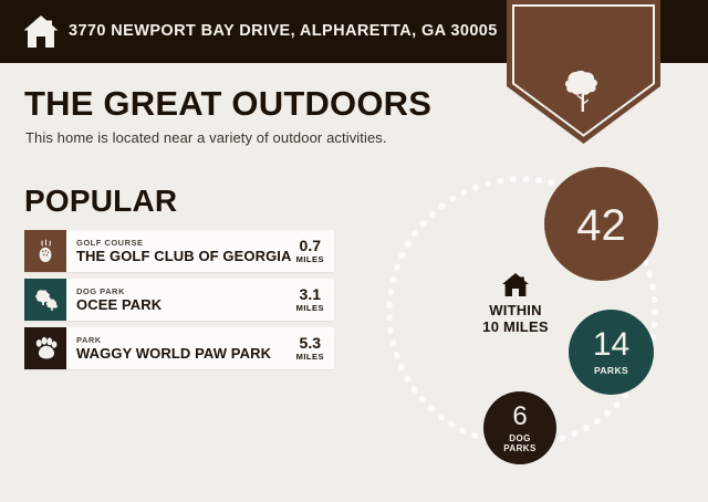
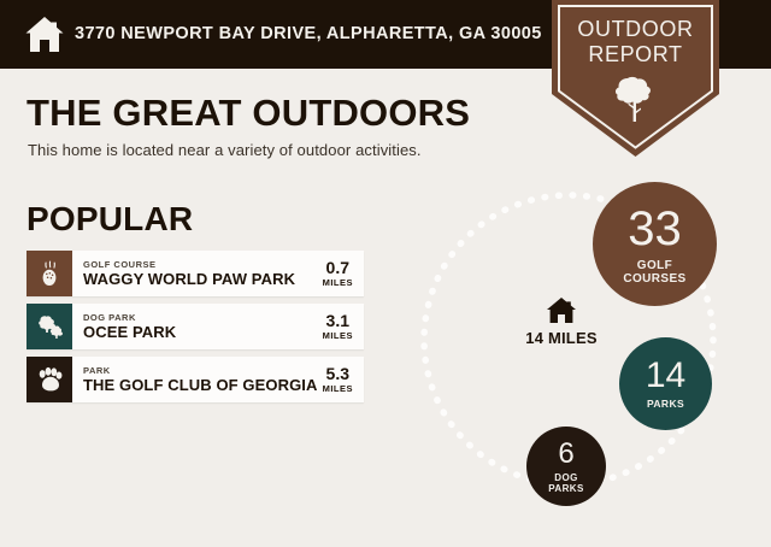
  3770 NEWPORT BAY DRIVE, ALPHARETTA, GA 30005
+ OUTDOOR
+ REPORT
  THE GREAT OUTDOORS
  This home is located near a variety of outdoor activities.
  POPULAR
  GOLF COURSE
- THE GOLF CLUB OF GEORGIA
+ WAGGY WORLD PAW PARK
  0.7
  MILES
  DOG PARK
  OCEE PARK
  3.1
  MILES
  PARK
- WAGGY WORLD PAW PARK
+ THE GOLF CLUB OF GEORGIA
  5.3
  MILES
- WITHIN
- 10 MILES
+ 14 MILES
- 42
+ 33
+ GOLF
+ COURSES
  14
  PARKS
  6
  DOG
  PARKS
